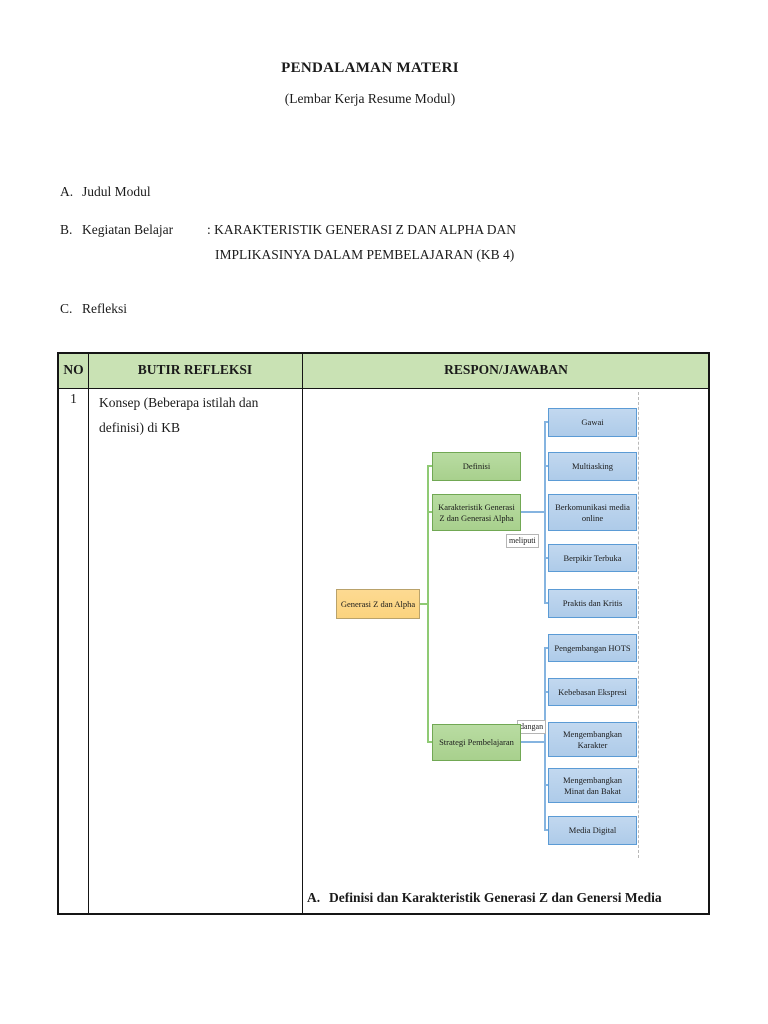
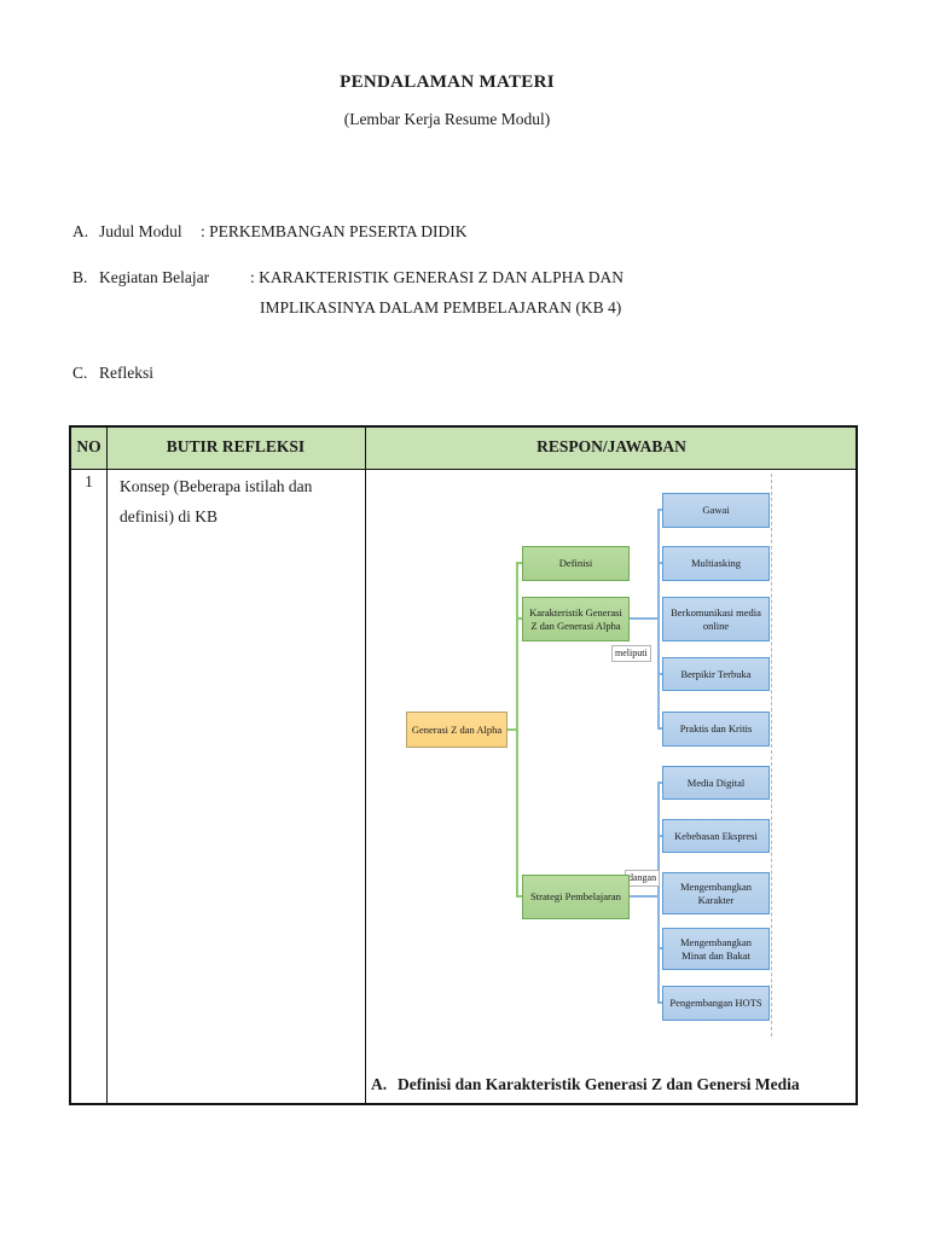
  PENDALAMAN MATERI
  (Lembar Kerja Resume Modul)
  A.
  Judul Modul
+ : PERKEMBANGAN PESERTA DIDIK
  B.
  Kegiatan Belajar
  : KARAKTERISTIK GENERASI Z DAN ALPHA DAN
  IMPLIKASINYA DALAM PEMBELAJARAN (KB 4)
  C.
  Refleksi
  NO
  BUTIR REFLEKSI
  RESPON/JAWABAN
  1
  Konsep (Beberapa istilah dan
  definisi) di KB
  A.
  Definisi dan Karakteristik Generasi Z dan Genersi Media
  meliputi
  dangan
  Generasi Z dan Alpha
  Definisi
  Karakteristik Generasi Z dan Generasi Alpha
  Strategi Pembelajaran
  Gawai
  Multiasking
  Berkomunikasi media online
  Berpikir Terbuka
  Praktis dan Kritis
- Pengembangan HOTS
+ Media Digital
  Kebebasan Ekspresi
  Mengembangkan Karakter
  Mengembangkan Minat dan Bakat
- Media Digital
+ Pengembangan HOTS
